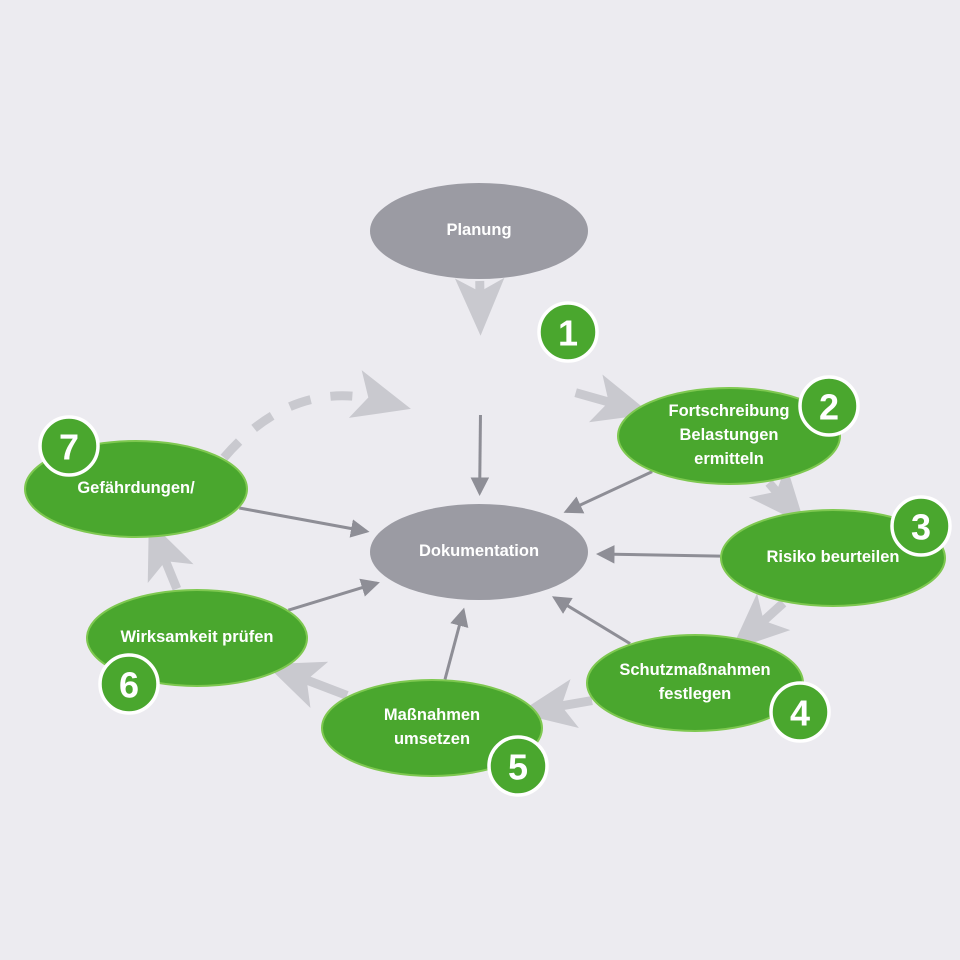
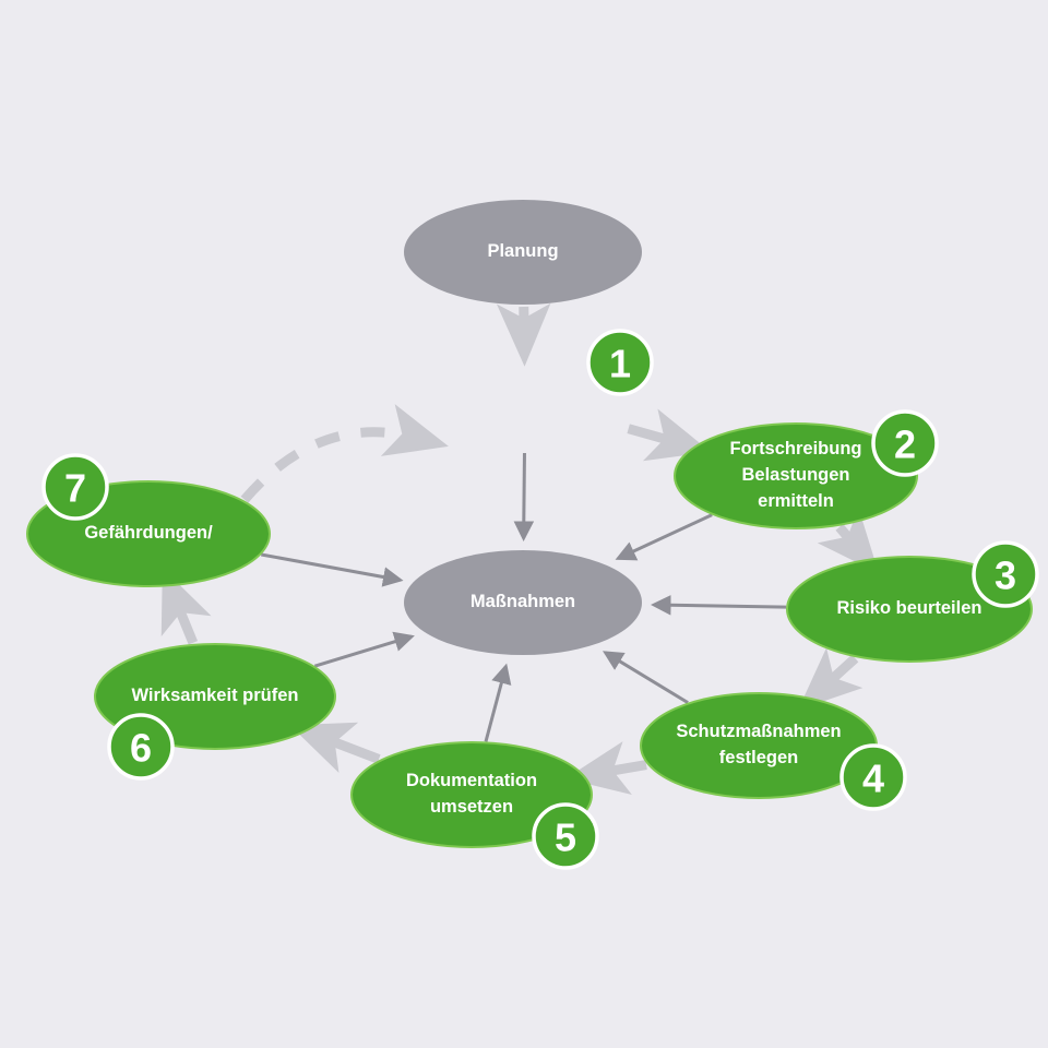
  Planung
  Fortschreibung Belastungen ermitteln
  Risiko beurteilen
  Schutzmaßnahmen festlegen
- Maßnahmen umsetzen
+ Dokumentation umsetzen
  Wirksamkeit prüfen
  Gefährdungen/
- Dokumentation
+ Maßnahmen
  1
  2
  3
  4
  5
  6
  7
